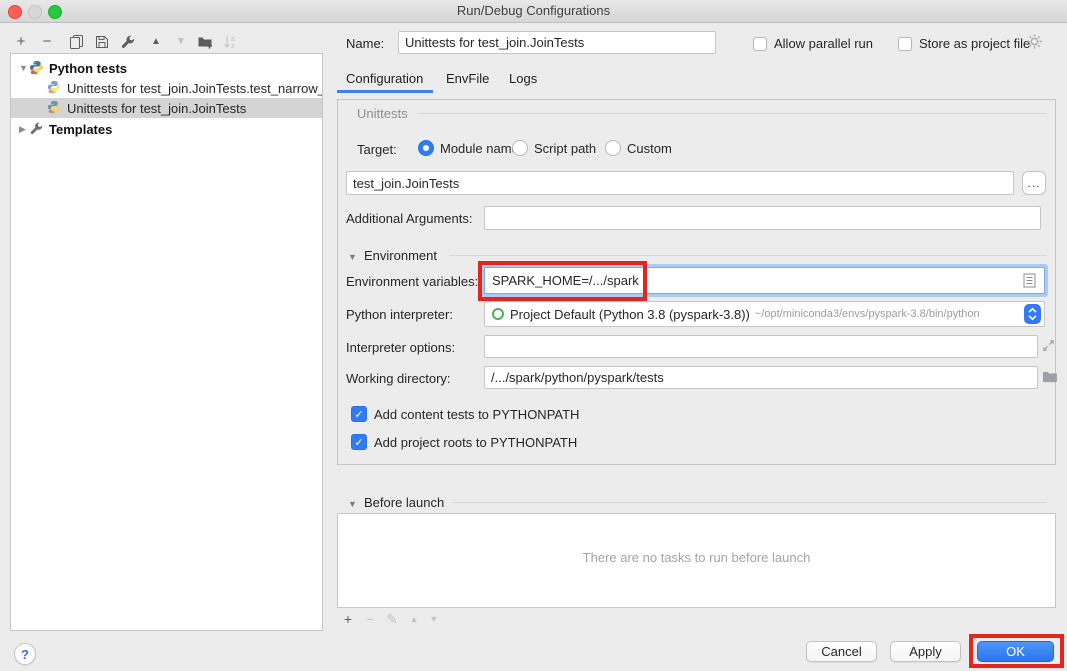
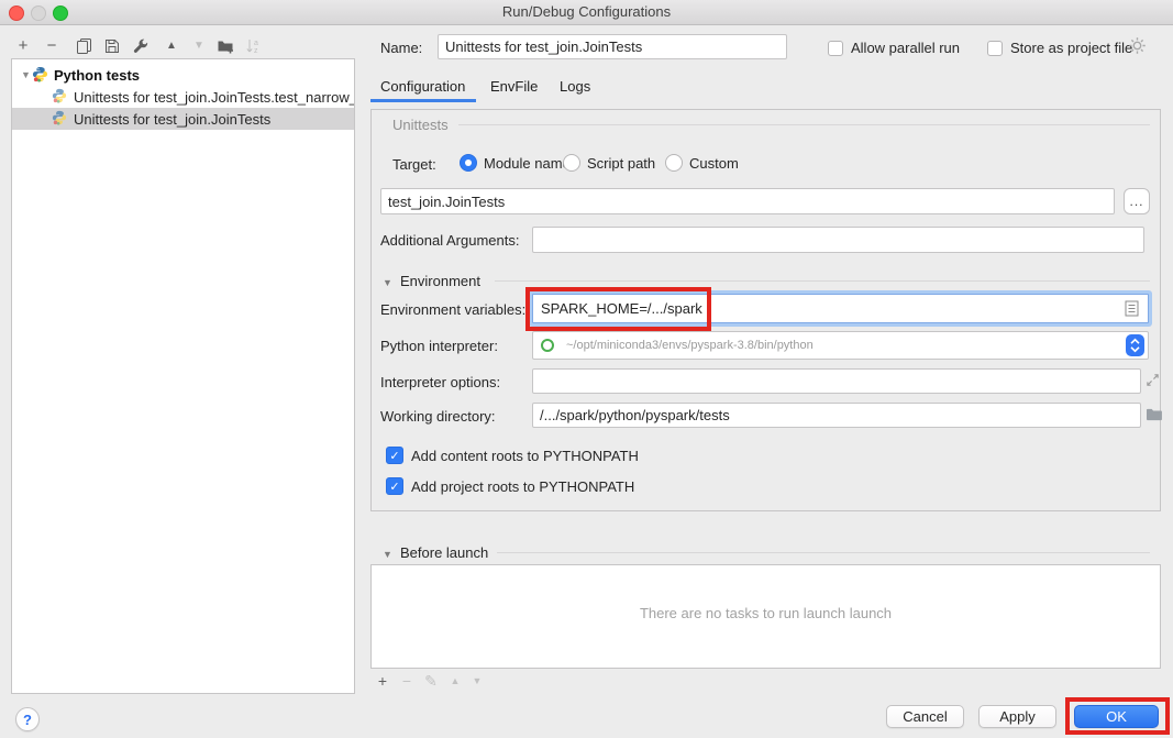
  Run/Debug Configurations
  +
  −
  ▲
  ▼
  ▼
  Python tests
  Unittests for test_join.JoinTests.test_narrow_
  Unittests for test_join.JoinTests
- ▶
- Templates
  Name:
  Unittests for test_join.JoinTests
  Allow parallel run
  Store as project file
  Configuration
  EnvFile
  Logs
  Unittests
  Target:
  Module nam
  Script path
  Custom
  test_join.JoinTests
  ...
  Additional Arguments:
  ▼
  Environment
  Environment variables:
  SPARK_HOME=/.../spark
  Python interpreter:
- Project Default (Python 3.8 (pyspark-3.8))
  ~/opt/miniconda3/envs/pyspark-3.8/bin/python
  Interpreter options:
  Working directory:
  /.../spark/python/pyspark/tests
  ✓
- Add content tests to PYTHONPATH
+ Add content roots to PYTHONPATH
  ✓
  Add project roots to PYTHONPATH
  ▼
  Before launch
- There are no tasks to run before launch
+ There are no tasks to run launch launch
  +
  −
  ✎
  ▲
  ▼
  ?
  Cancel
  Apply
  OK
